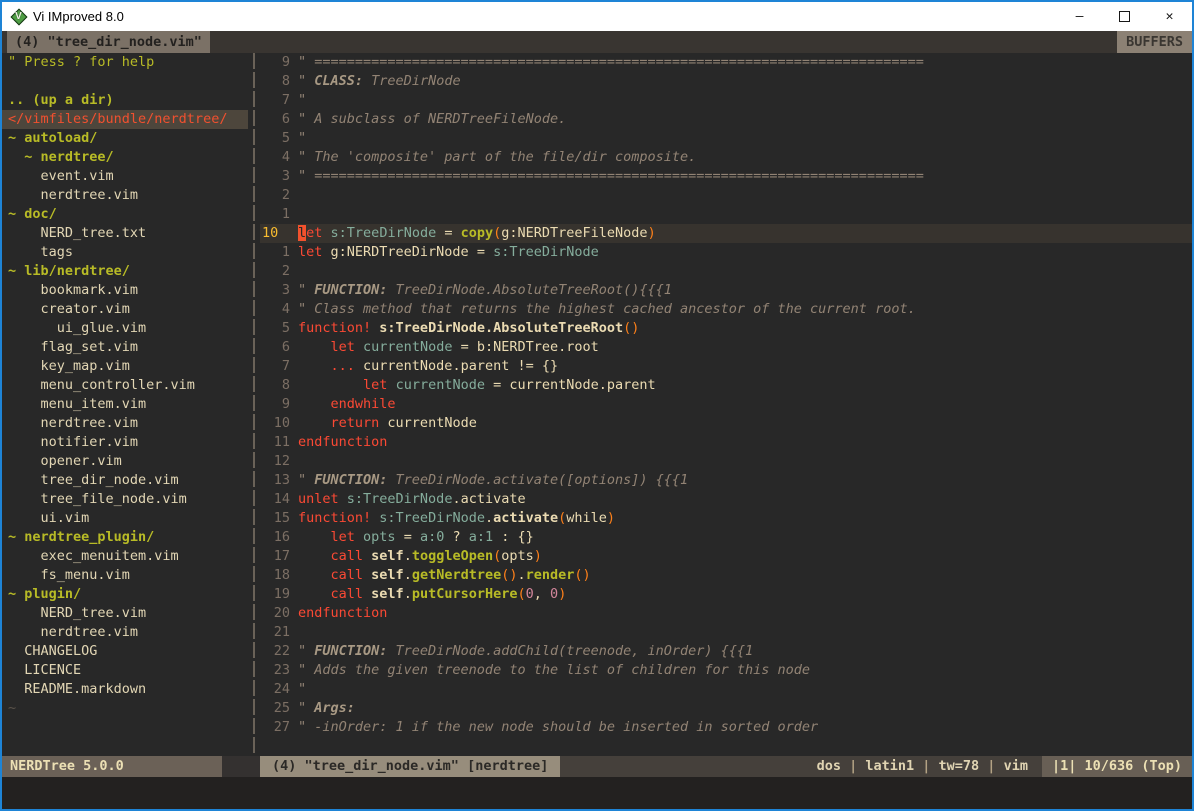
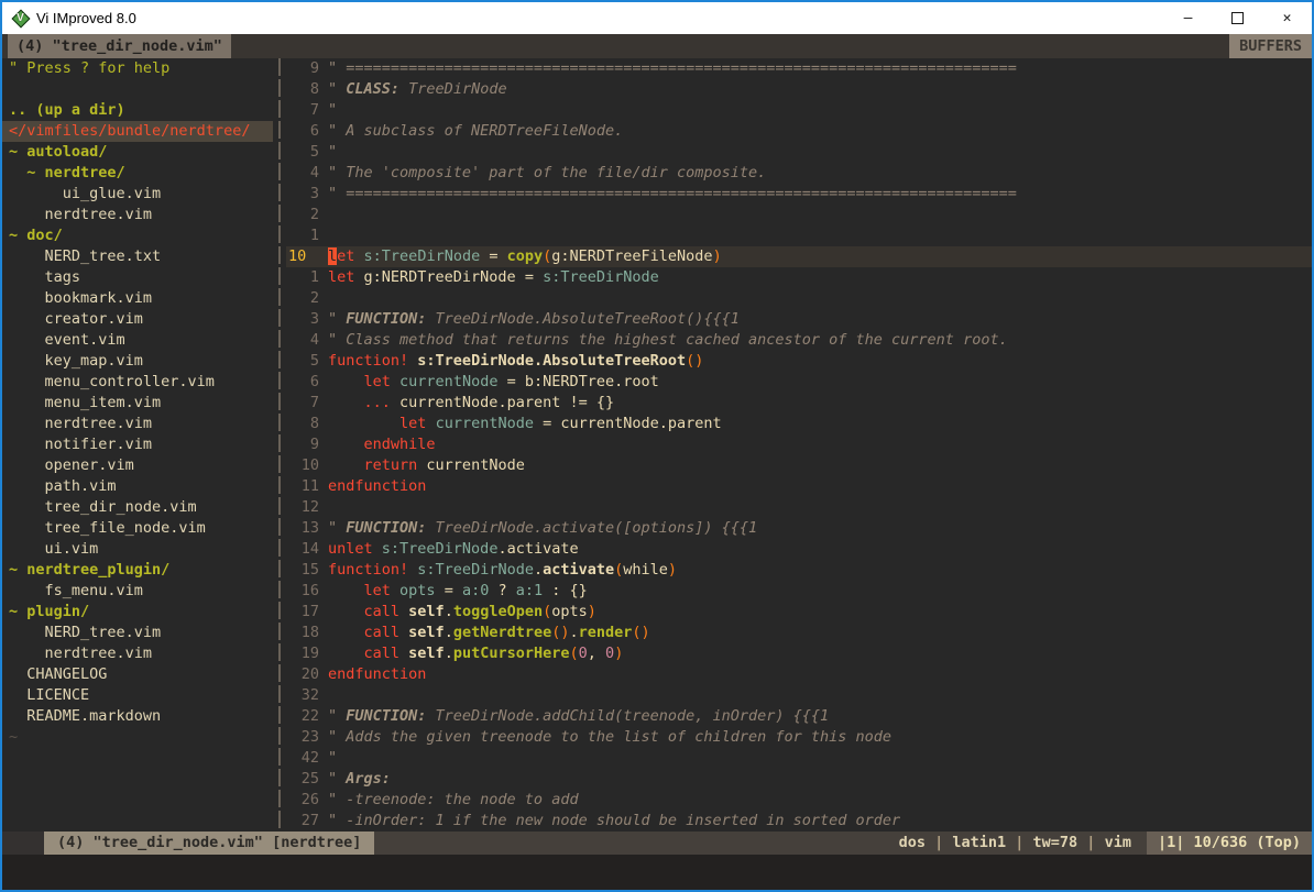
  V
  Vi IMproved 8.0
  –
  ✕
  (4) "tree_dir_node.vim"
  BUFFERS
  " Press ? for help
  .. (up a dir)
  </vimfiles/bundle/nerdtree/
  ~ autoload/
  ~ nerdtree/
- event.vim
+ ui_glue.vim
  nerdtree.vim
  ~ doc/
  NERD_tree.txt
  tags
- ~ lib/nerdtree/
  bookmark.vim
  creator.vim
- ui_glue.vim
+ event.vim
- flag_set.vim
  key_map.vim
  menu_controller.vim
  menu_item.vim
  nerdtree.vim
  notifier.vim
  opener.vim
+ path.vim
  tree_dir_node.vim
  tree_file_node.vim
  ui.vim
  ~ nerdtree_plugin/
- exec_menuitem.vim
  fs_menu.vim
  ~ plugin/
  NERD_tree.vim
  nerdtree.vim
  CHANGELOG
  LICENCE
  README.markdown
  ~
  9
  " ===========================================================================
  8
  " CLASS: TreeDirNode
  7
  "
  6
  " A subclass of NERDTreeFileNode.
  5
  "
  4
  " The 'composite' part of the file/dir composite.
  3
  " ===========================================================================
  2
  1
  10
  let s:TreeDirNode = copy(g:NERDTreeFileNode)
  1
  let g:NERDTreeDirNode = s:TreeDirNode
  2
  3
  " FUNCTION: TreeDirNode.AbsoluteTreeRoot(){{{1
  4
  " Class method that returns the highest cached ancestor of the current root.
  5
  function! s:TreeDirNode.AbsoluteTreeRoot()
  6
  let currentNode = b:NERDTree.root
  7
  ... currentNode.parent != {}
  8
  let currentNode = currentNode.parent
  9
  endwhile
  10
  return currentNode
  11
  endfunction
  12
  13
  " FUNCTION: TreeDirNode.activate([options]) {{{1
  14
  unlet s:TreeDirNode.activate
  15
  function! s:TreeDirNode.activate(while)
  16
  let opts = a:0 ? a:1 : {}
  17
  call self.toggleOpen(opts)
  18
  call self.getNerdtree().render()
  19
  call self.putCursorHere(0, 0)
  20
  endfunction
- 21
+ 32
  22
  " FUNCTION: TreeDirNode.addChild(treenode, inOrder) {{{1
  23
  " Adds the given treenode to the list of children for this node
- 24
+ 42
  "
  25
  " Args:
+ 26
+ " -treenode: the node to add
  27
  " -inOrder: 1 if the new node should be inserted in sorted order
- NERDTree 5.0.0
  (4) "tree_dir_node.vim" [nerdtree]
  dos | latin1 | tw=78 | vim
  |1| 10/636 (Top)
